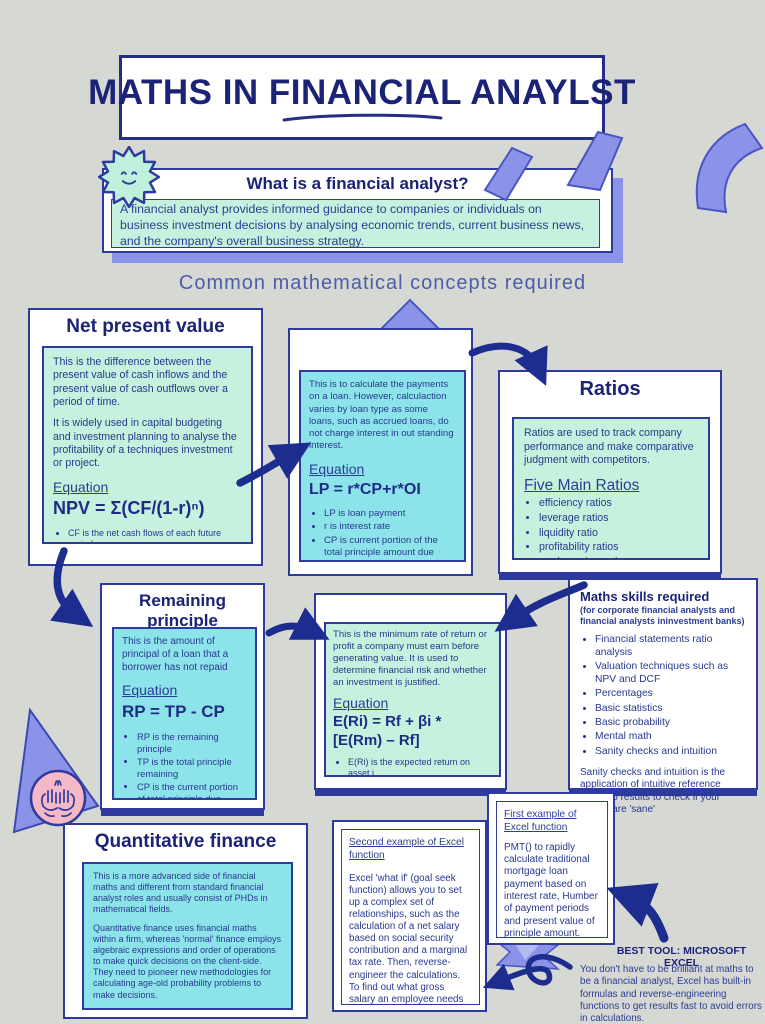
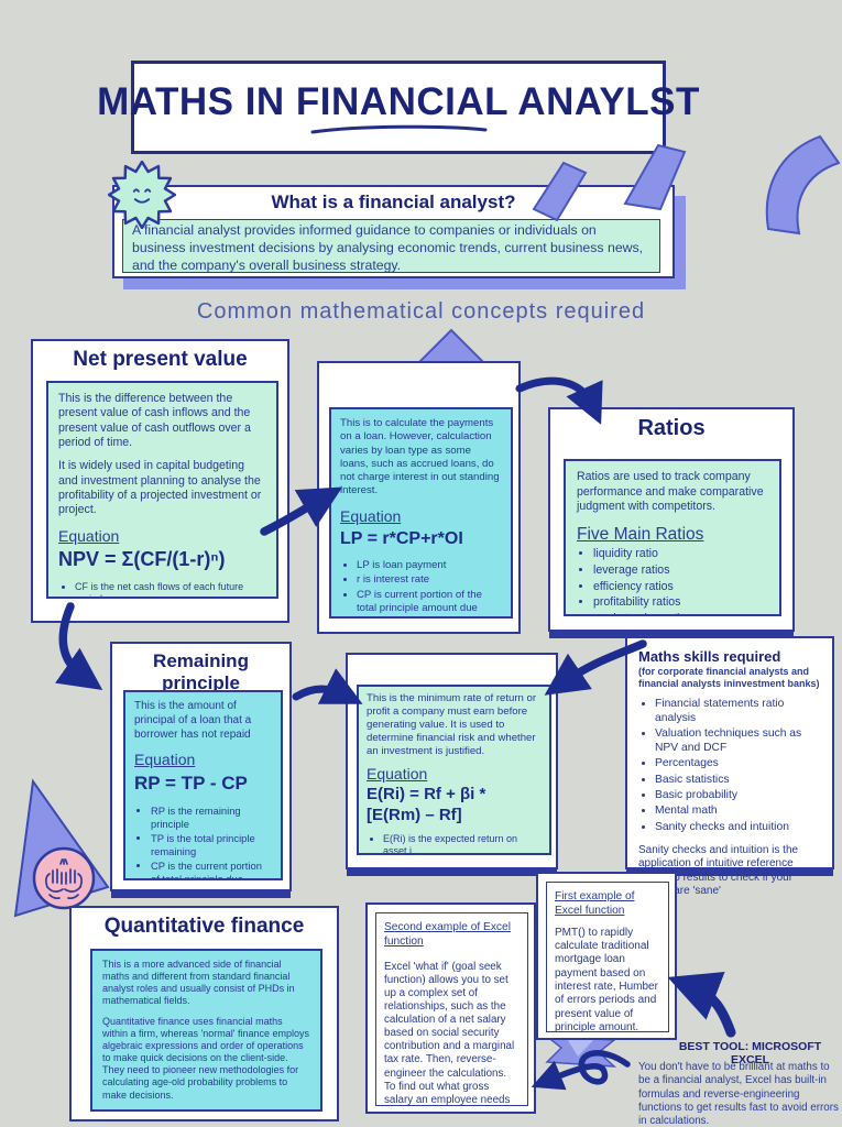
  MATHS IN FINANCIAL ANAYLST
  What is a financial analyst?
  A financial analyst provides informed guidance to companies or individuals on business investment decisions by analysing economic trends, current business news, and the company's overall business strategy.
  Common mathematical concepts required
  Net present value
  This is the difference between the present value of cash inflows and the present value of cash outflows over a period of time.
- It is widely used in capital budgeting and investment planning to analyse the profitability of a techniques investment or project.
+ It is widely used in capital budgeting and investment planning to analyse the profitability of a projected investment or project.
  Equation
  NPV = Σ(CF/(1-r)ⁿ)
  CF is the net cash flows of each future
  This is to calculate the payments on a loan. However, calculaction varies by loan type as some loans, such as accrued loans, do not charge interest in out standing interest.
  Equation
  LP = r*CP+r*OI
  LP is loan payment
  r is interest rate
  CP is current portion of the total principle amount due
  Ratios
  Ratios are used to track company performance and make comparative judgment with competitors.
  Five Main Ratios
- efficiency ratios
+ liquidity ratio
  leverage ratios
- liquidity ratio
+ efficiency ratios
  profitability ratios
  Remaining principle
  This is the amount of principal of a loan that a borrower has not repaid
  Equation
  RP = TP - CP
  RP is the remaining principle
  TP is the total principle remaining
  CP is the current portion of total principle due
  This is the minimum rate of return or profit a company must earn before generating value. It is used to determine financial risk and whether an investment is justified.
  Equation
  E(Ri) = Rf + βi * [E(Rm) – Rf]
  E(Ri) is the expected return on asset i
  Maths skills required
  (for corporate financial analysts and financial analysts ininvestment banks)
  Financial statements ratio analysis
  Valuation techniques such as NPV and DCF
  Percentages
  Basic statistics
  Basic probability
  Mental math
  Sanity checks and intuition
  Sanity checks and intuition is the application of intuitive reference o results to check if your are 'sane'
  Quantitative finance
  This is a more advanced side of financial maths and different from standard financial analyst roles and usually consist of PHDs in mathematical fields.
  Quantitative finance uses financial maths within a firm, whereas 'normal' finance employs algebraic expressions and order of operations to make quick decisions on the client-side.
  They need to pioneer new methodologies for calculating age-old probability problems to make decisions.
  Second example of Excel function
  Excel 'what if' (goal seek function) allows you to set up a complex set of relationships, such as the calculation of a net salary based on social security contribution and a marginal tax rate. Then, reverse-engineer the calculations. To find out what gross salary an employee needs
  First example of Excel function
- PMT() to rapidly calculate traditional mortgage loan payment based on interest rate, Humber of payment periods and present value of principle amount.
+ PMT() to rapidly calculate traditional mortgage loan payment based on interest rate, Humber of errors periods and present value of principle amount.
  BEST TOOL: MICROSOFT EXCEL
  You don't have to be brilliant at maths to be a financial analyst, Excel has built-in formulas and reverse-engineering functions to get results fast to avoid errors in calculations.
